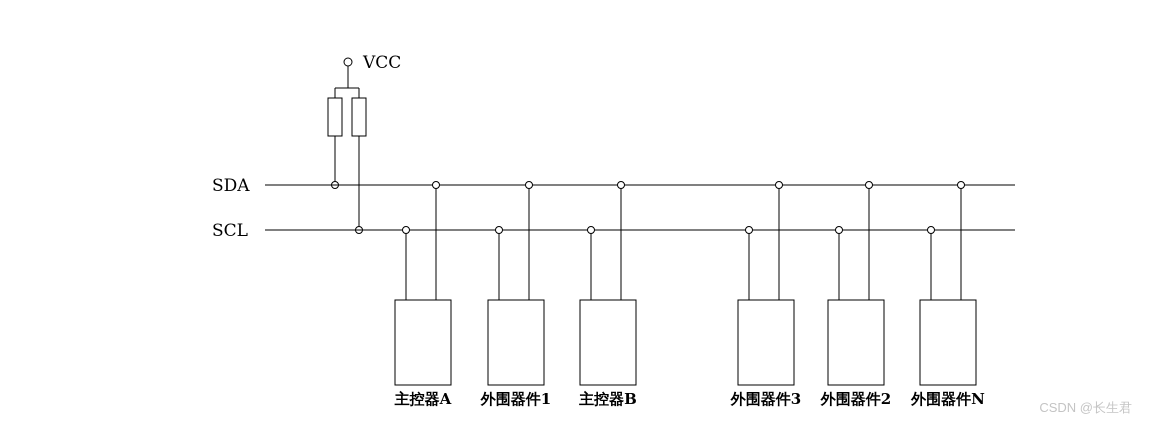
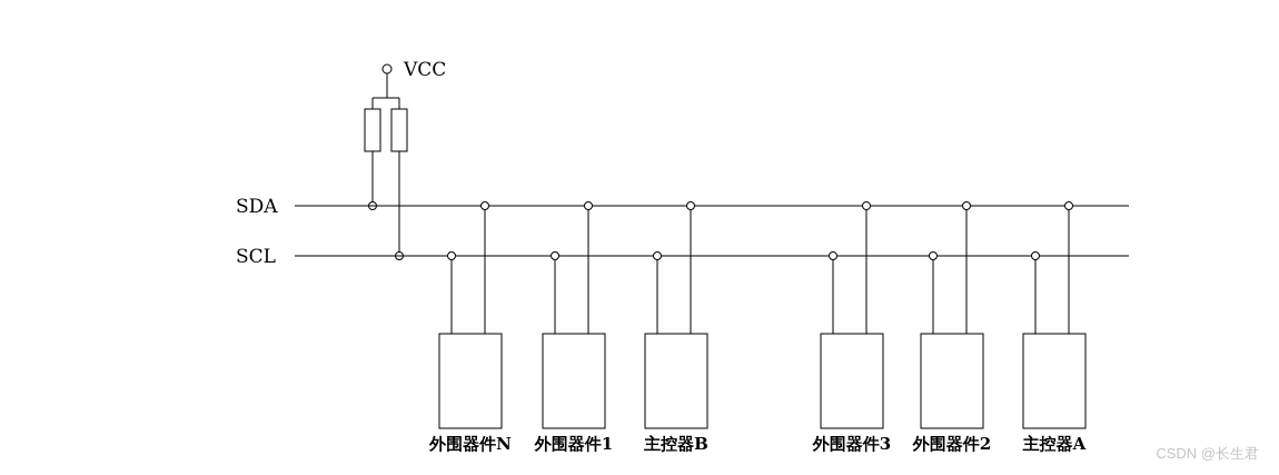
  VCC
  SDA
  SCL
- 主控器A
+ 外围器件N
  外围器件1
  主控器B
  外围器件3
  外围器件2
- 外围器件N
+ 主控器A
  CSDN @长生君
